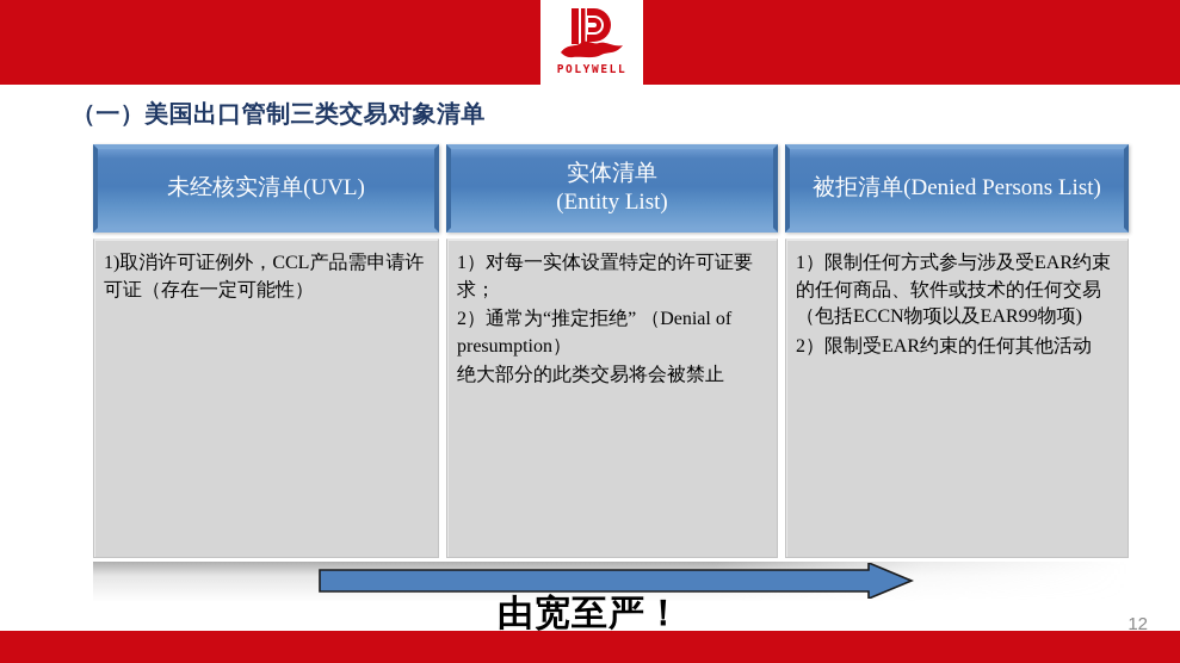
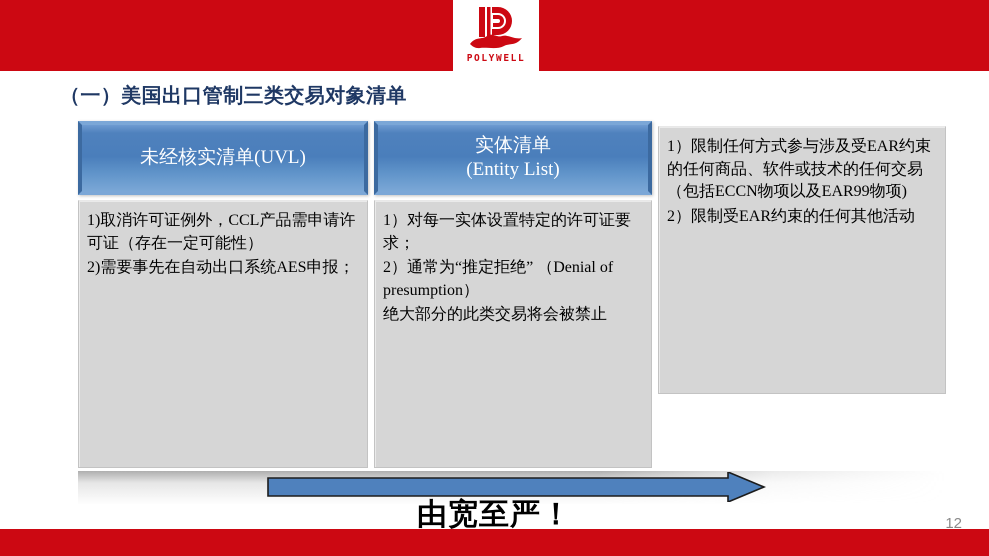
  POLYWELL
  （一）美国出口管制三类交易对象清单
  未经核实清单(UVL)
  1)取消许可证例外，CCL产品需申请许可证（存在一定可能性）
+ 2)需要事先在自动出口系统AES申报；
  实体清单
  (Entity List)
  1）对每一实体设置特定的许可证要求；
  2）通常为“推定拒绝” （Denial of presumption）
  绝大部分的此类交易将会被禁止
- 被拒清单(Denied Persons List)
  1）限制任何方式参与涉及受EAR约束的任何商品、软件或技术的任何交易（包括ECCN物项以及EAR99物项)
  2）限制受EAR约束的任何其他活动
  由宽至严！
  12
